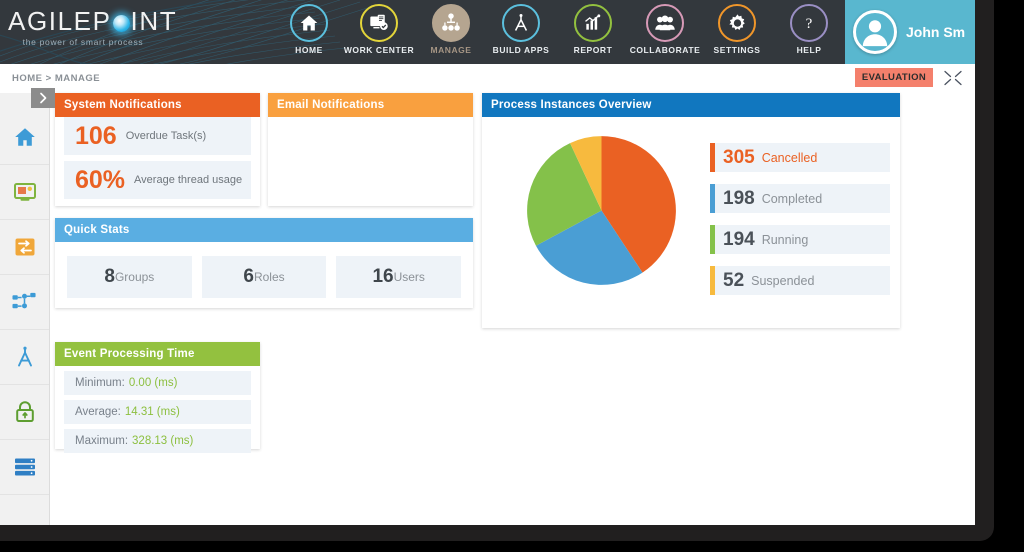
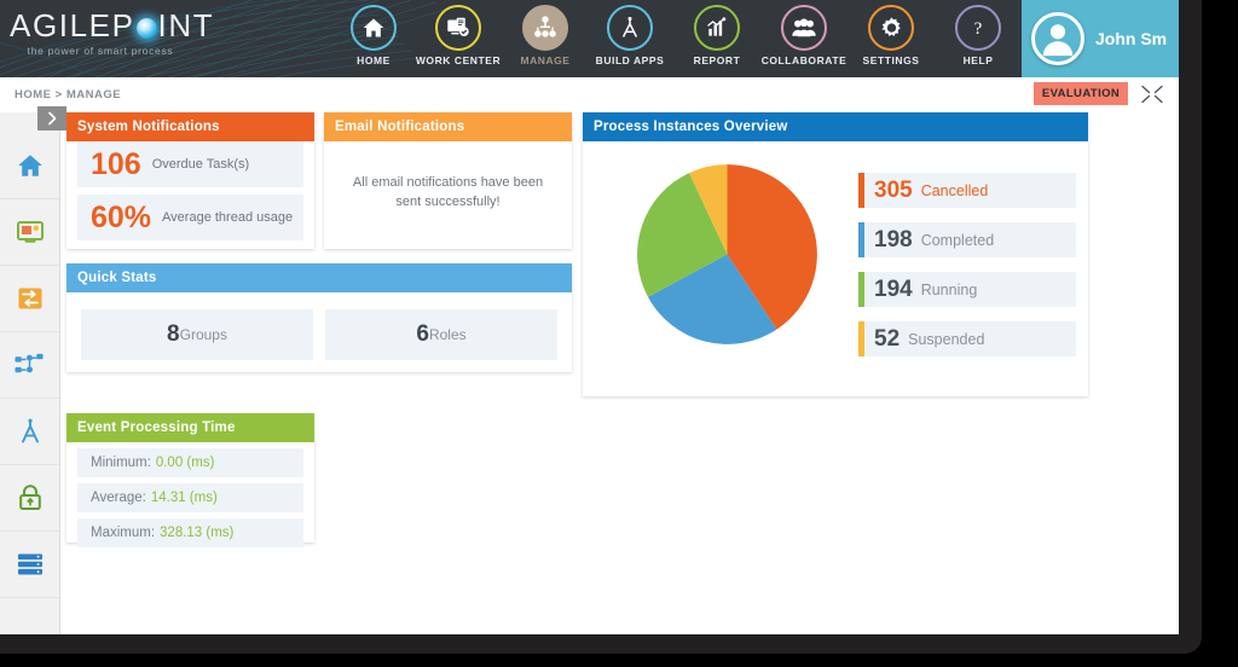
  AGILEP INT
  the power of smart process
  HOME
  WORK CENTER
  MANAGE
  BUILD APPS
  REPORT
  COLLABORATE
  SETTINGS
  ?
  HELP
  John Sm
  HOME > MANAGE
  EVALUATION
  System Notifications
  106
  Overdue Task(s)
  60%
  Average thread usage
  Email Notifications
+ All email notifications have been sent successfully!
  Quick Stats
  8
  Groups
  6
  Roles
- 16
- Users
  Event Processing Time
  Minimum:
  0.00 (ms)
  Average:
  14.31 (ms)
  Maximum:
  328.13 (ms)
  Process Instances Overview
  305
  Cancelled
  198
  Completed
  194
  Running
  52
  Suspended
